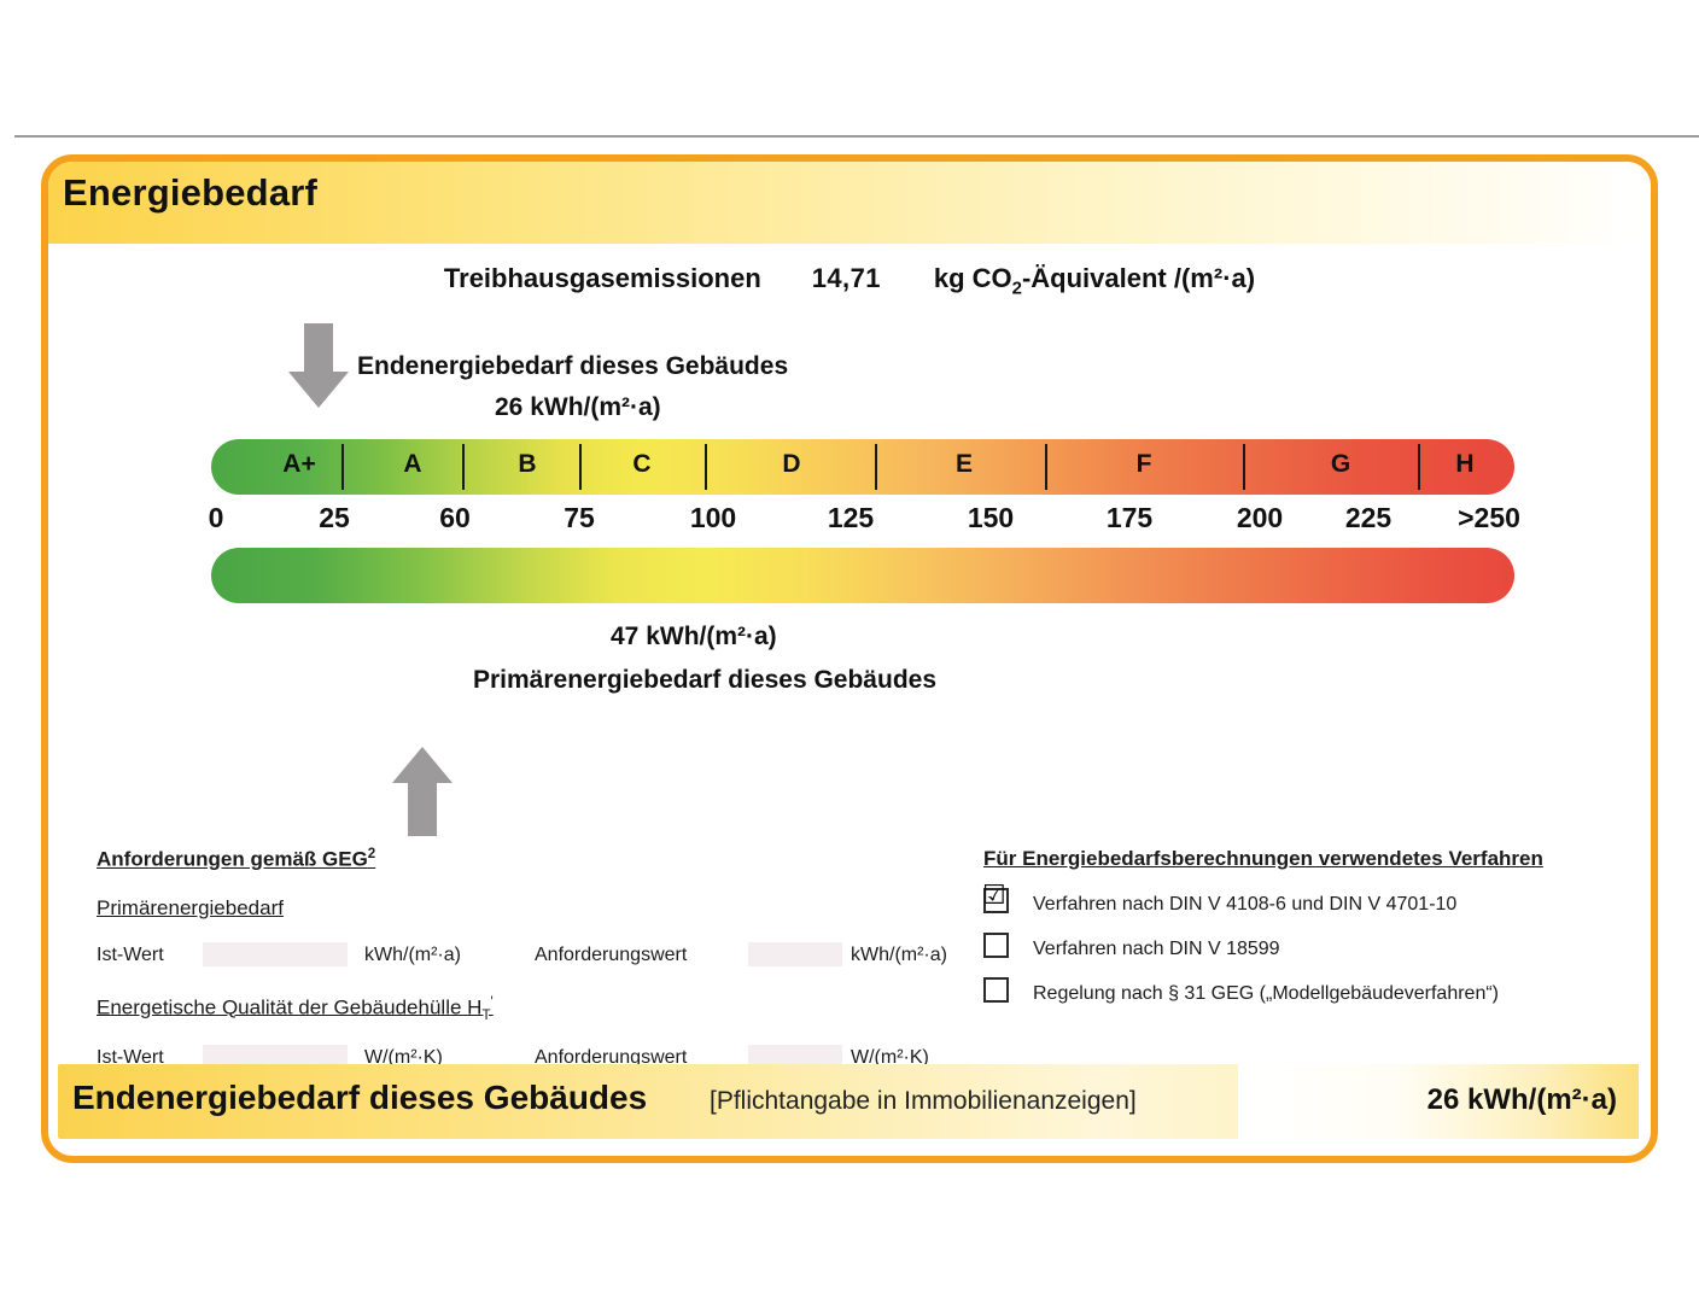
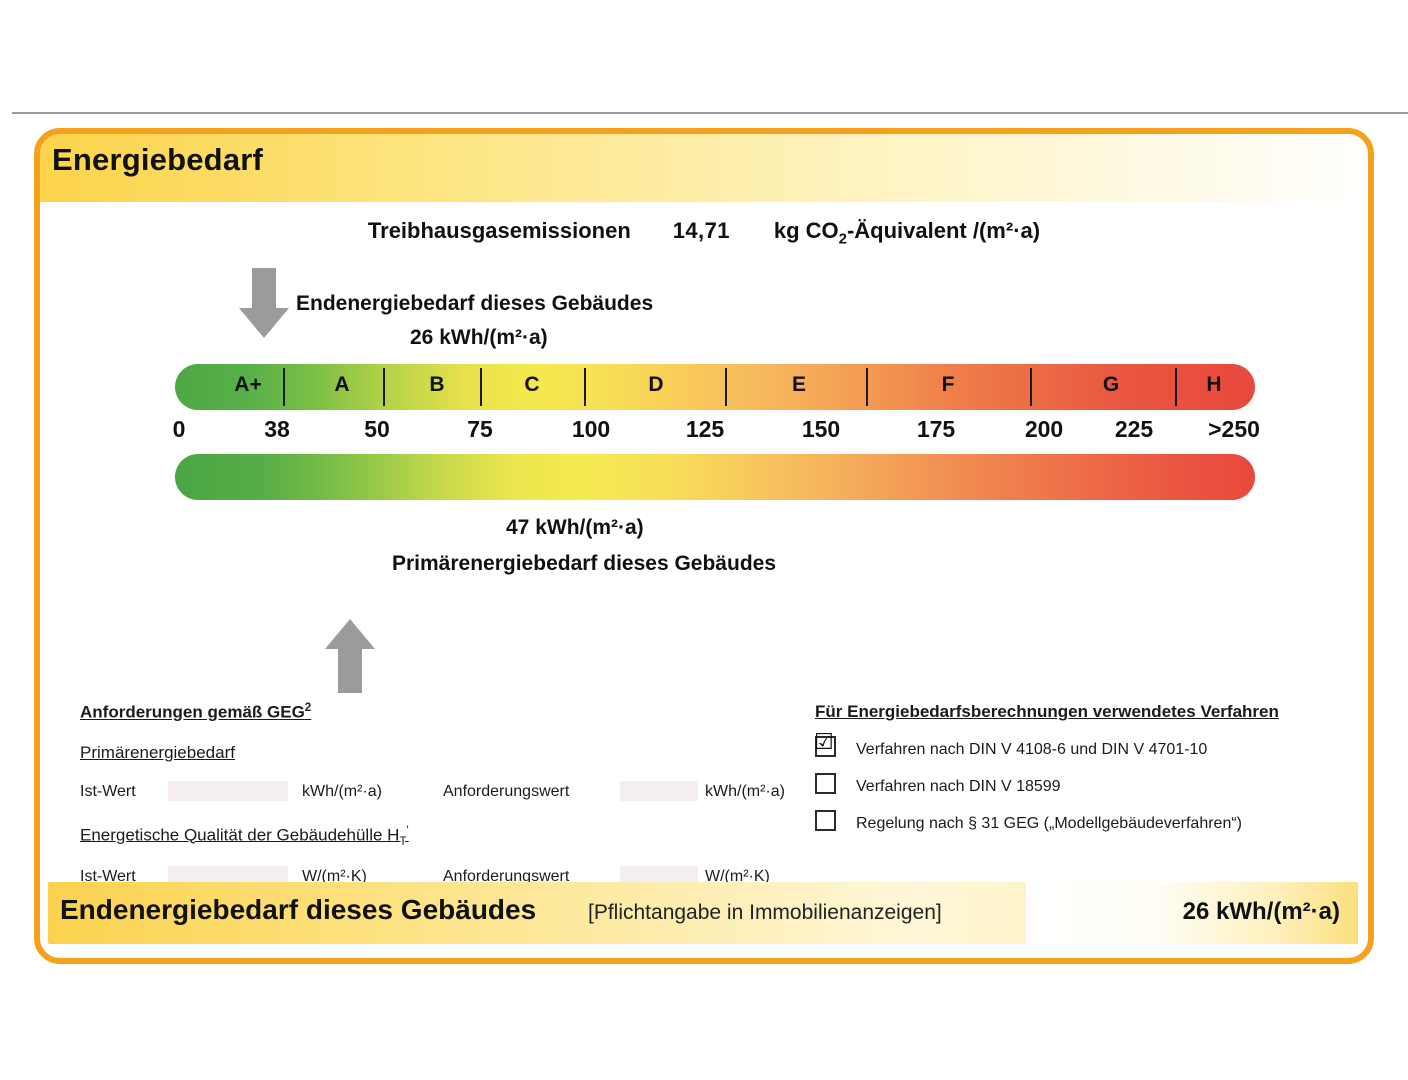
  Energiebedarf
  Treibhausgasemissionen 14,71 kg CO2-Äquivalent /(m²·a)
  Endenergiebedarf dieses Gebäudes
  26 kWh/(m²·a)
  A+
  A
  B
  C
  D
  E
  F
  G
  H
  0
- 25
+ 38
- 60
+ 50
  75
  100
  125
  150
  175
  200
  225
  >250
  47 kWh/(m²·a)
  Primärenergiebedarf dieses Gebäudes
  Anforderungen gemäß GEG2
  Primärenergiebedarf
  Ist-Wert
  kWh/(m²·a)
  Anforderungswert
  kWh/(m²·a)
  Energetische Qualität der Gebäudehülle HT'
  Ist-Wert
  W/(m²·K)
  Anforderungswert
  W/(m²·K)
  Für Energiebedarfsberechnungen verwendetes Verfahren
  Verfahren nach DIN V 4108-6 und DIN V 4701-10
  Verfahren nach DIN V 18599
  Regelung nach § 31 GEG („Modellgebäudeverfahren“)
  Endenergiebedarf dieses Gebäudes
  [Pflichtangabe in Immobilienanzeigen]
  26 kWh/(m²·a)
